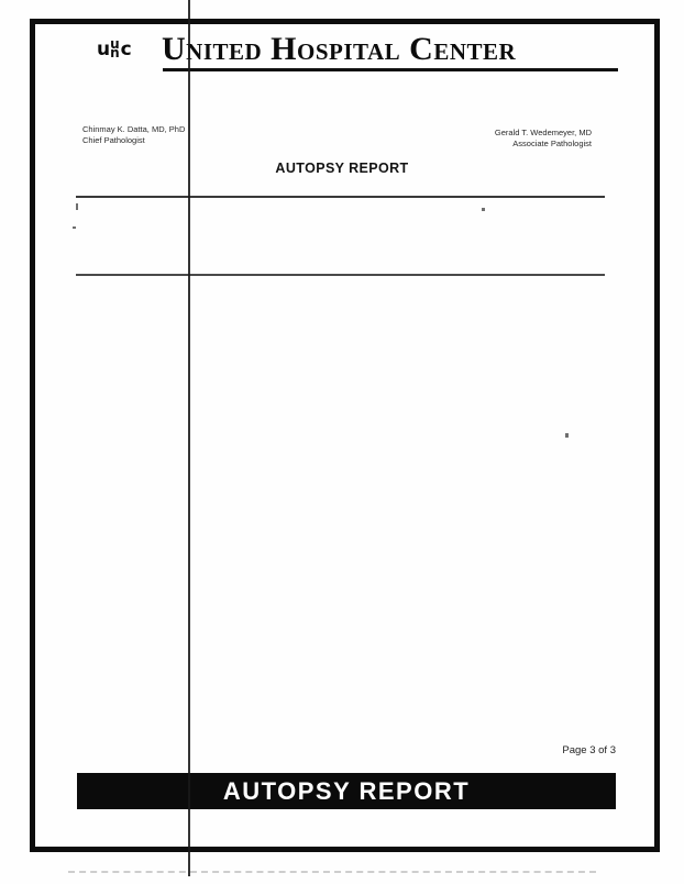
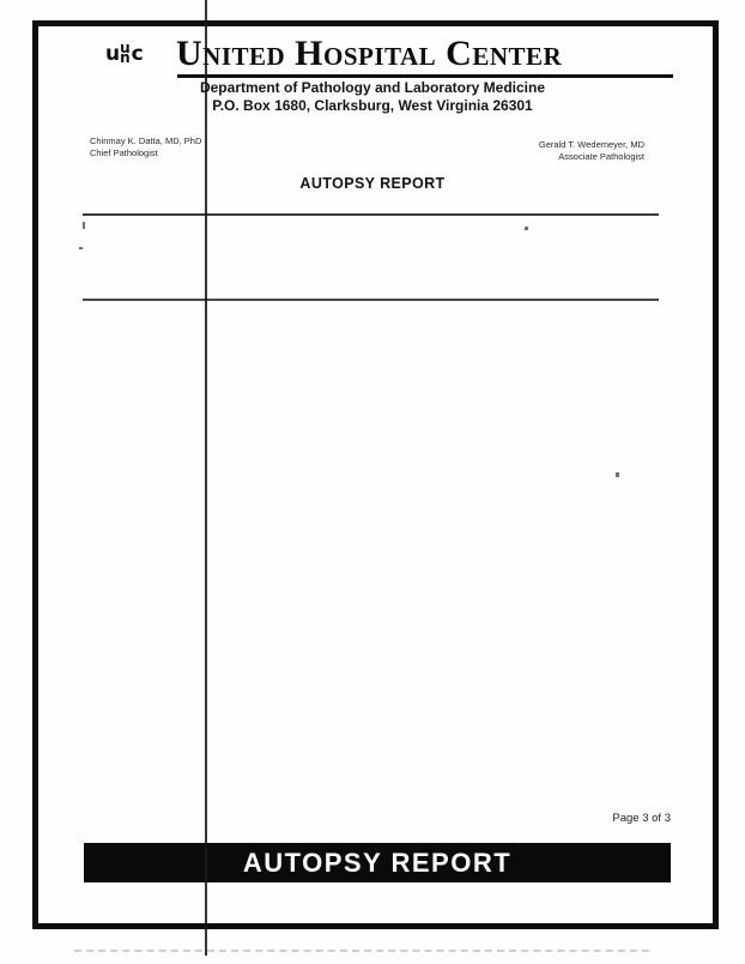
  u
  u
  n
  c
  United Hospital Center
+ Department of Pathology and Laboratory Medicine
+ P.O. Box 1680, Clarksburg, West Virginia 26301
  Chinmay K. Datta, MD, PhD
  Chief Pathologist
  Gerald T. Wedemeyer, MD
  Associate Pathologist
  AUTOPSY REPORT
  Page 3 of 3
  AUTOPSY REPORT
